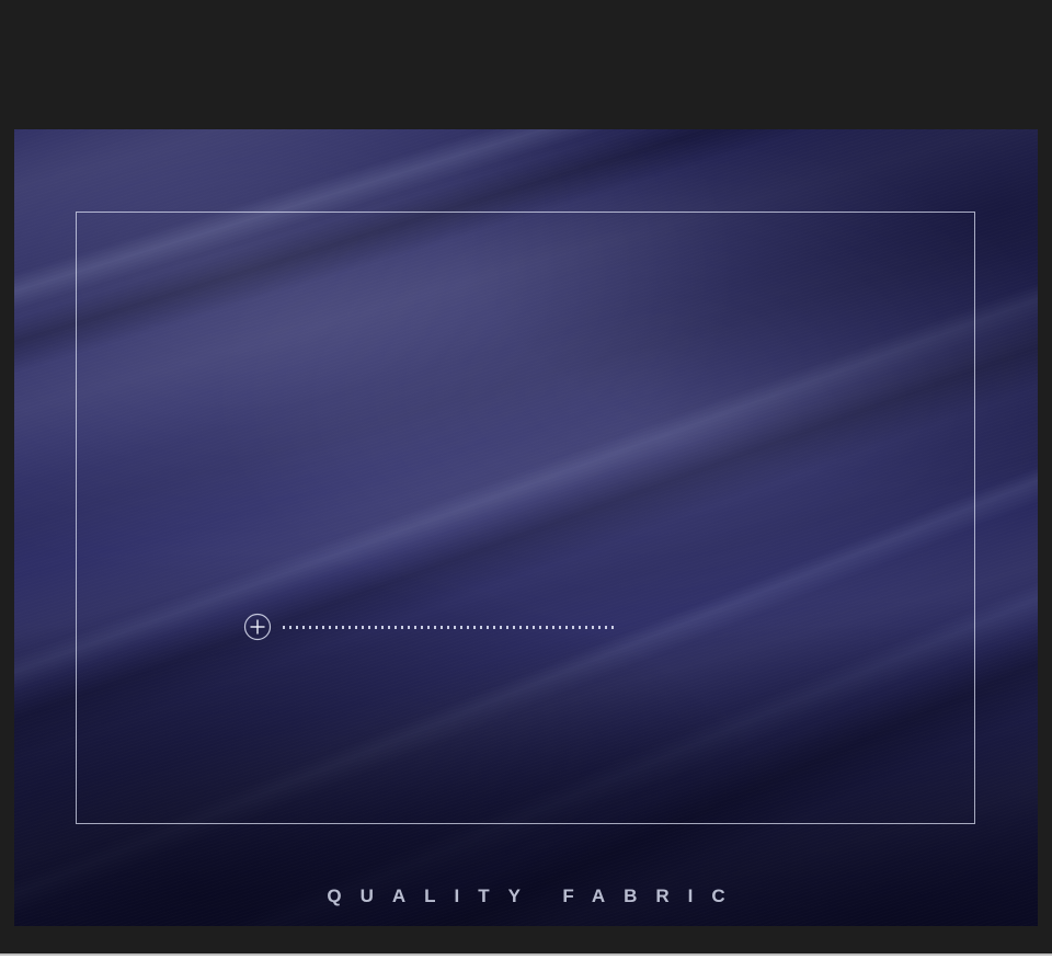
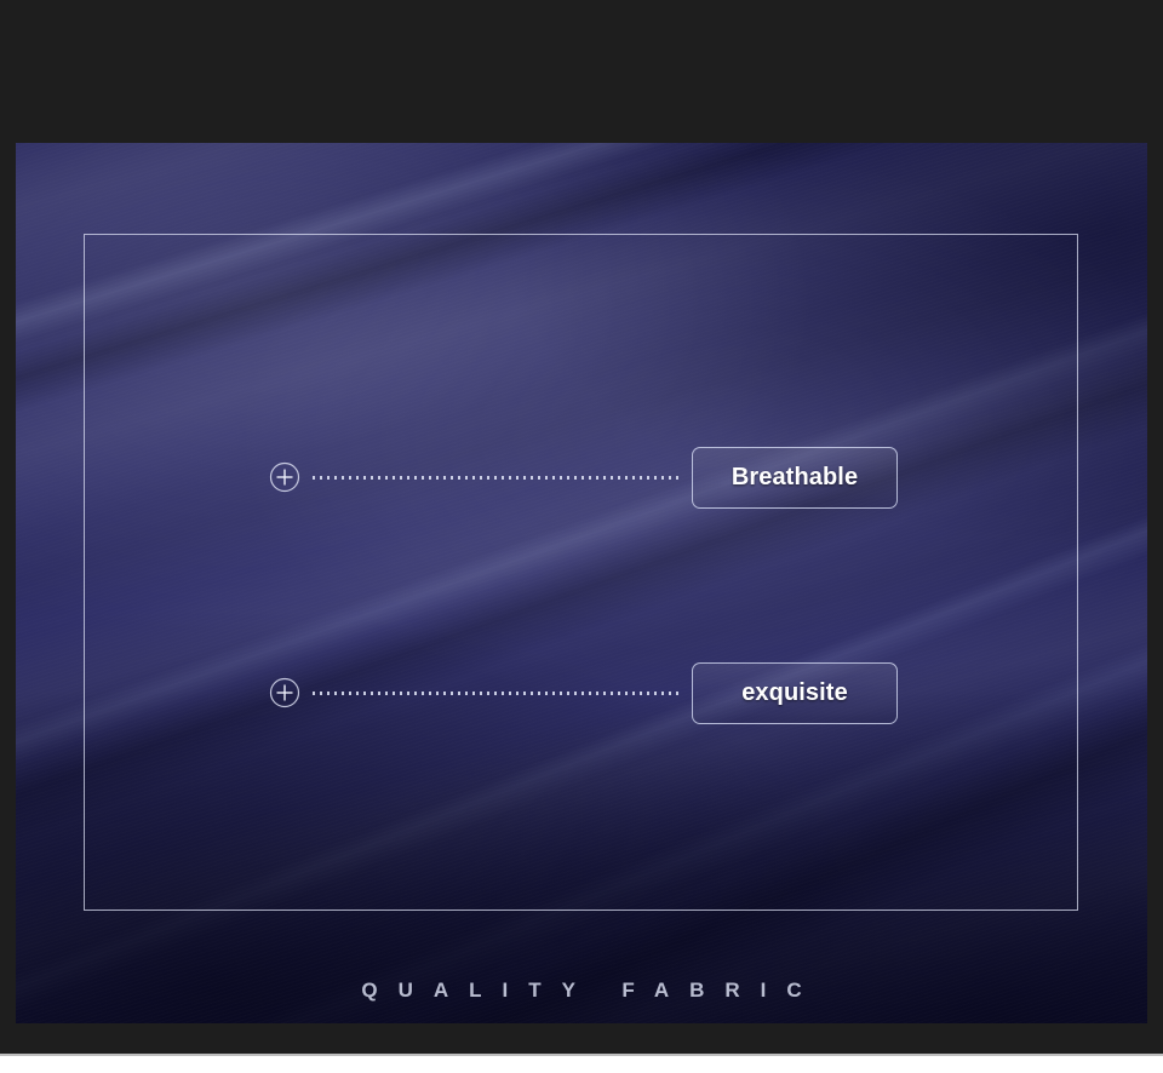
+ Breathable
+ exquisite
  QUALITY FABRIC
